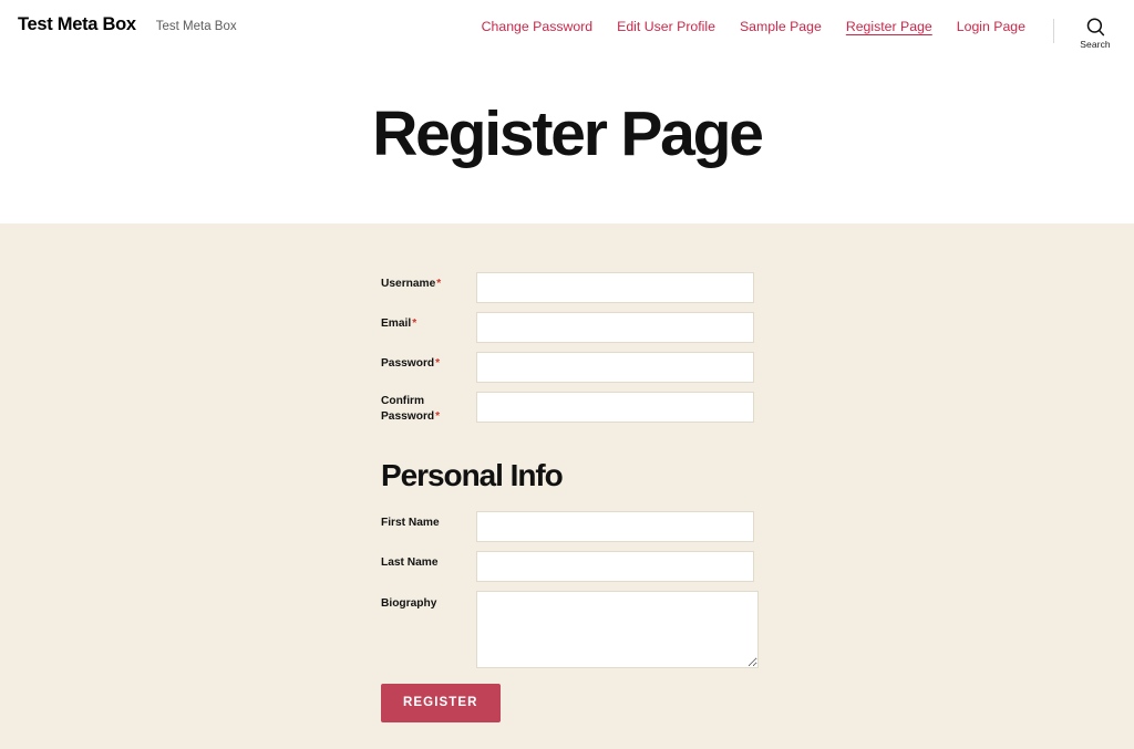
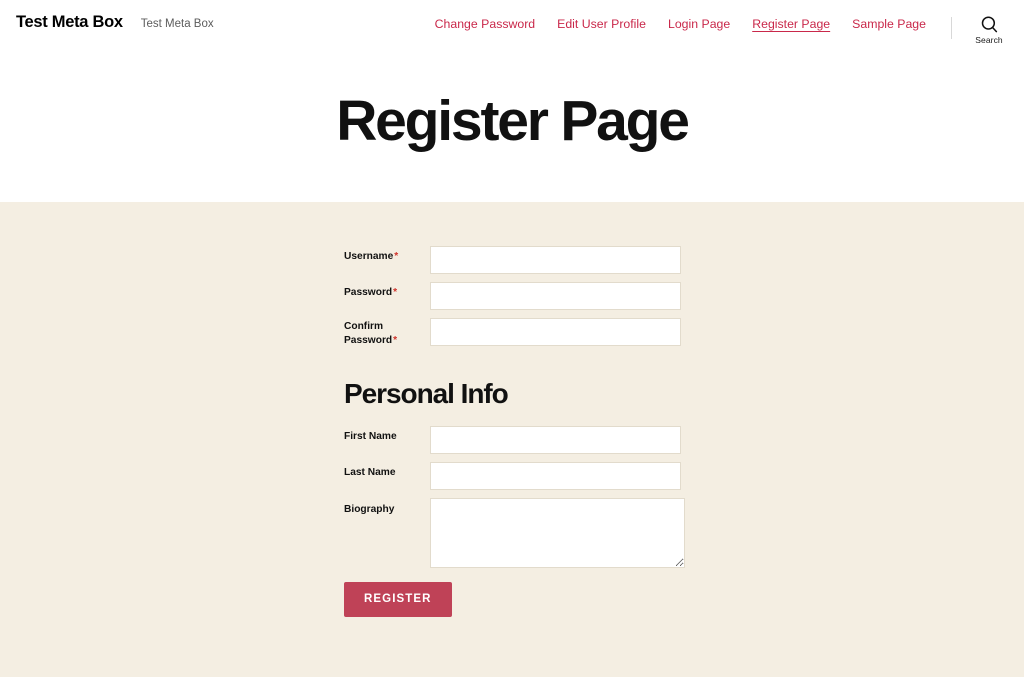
  Test Meta Box
  Test Meta Box
  Change Password
  Edit User Profile
- Sample Page
+ Login Page
  Register Page
- Login Page
+ Sample Page
  Search
  Register Page
  Username*
- Email*
  Password*
  Confirm Password*
  Personal Info
  First Name
  Last Name
  Biography
  REGISTER
